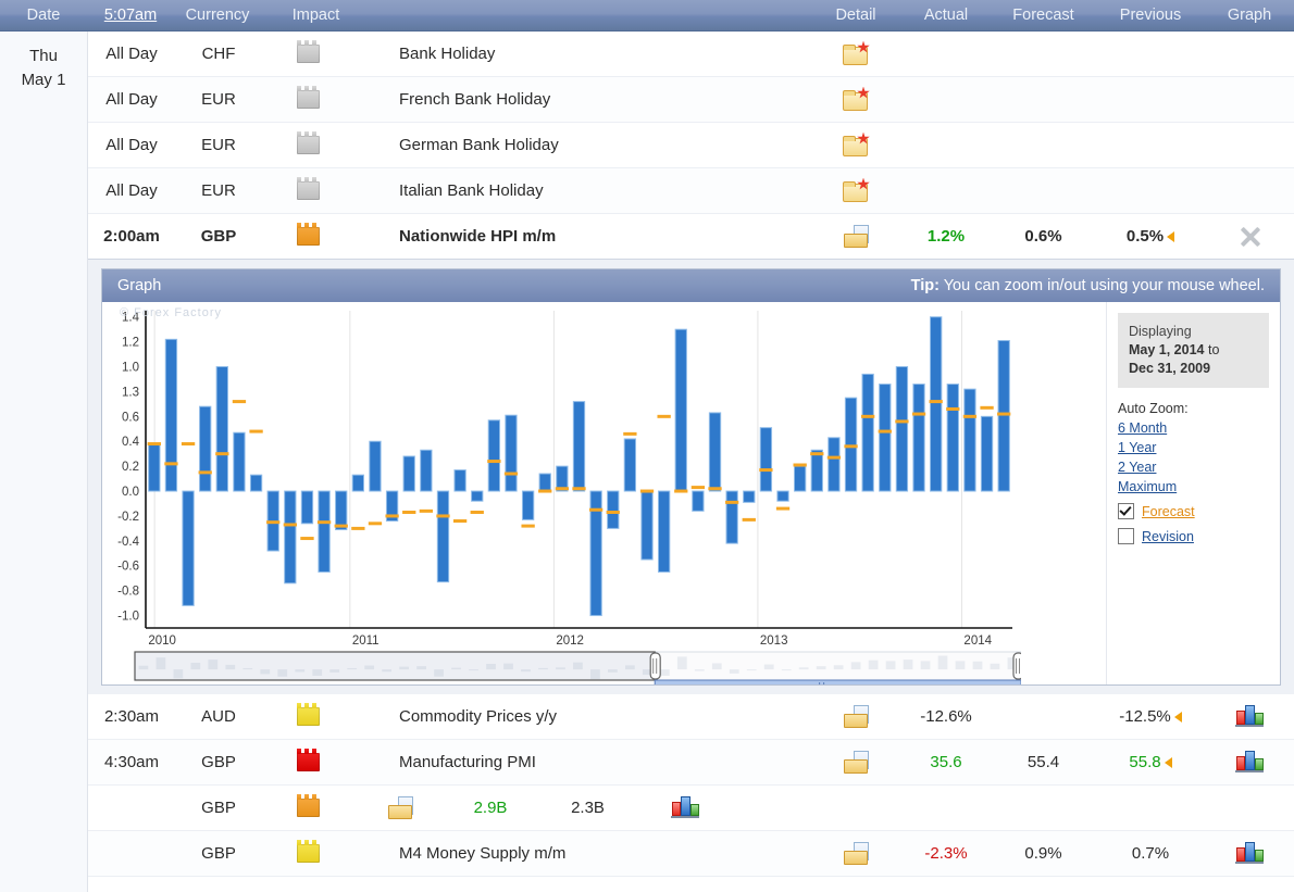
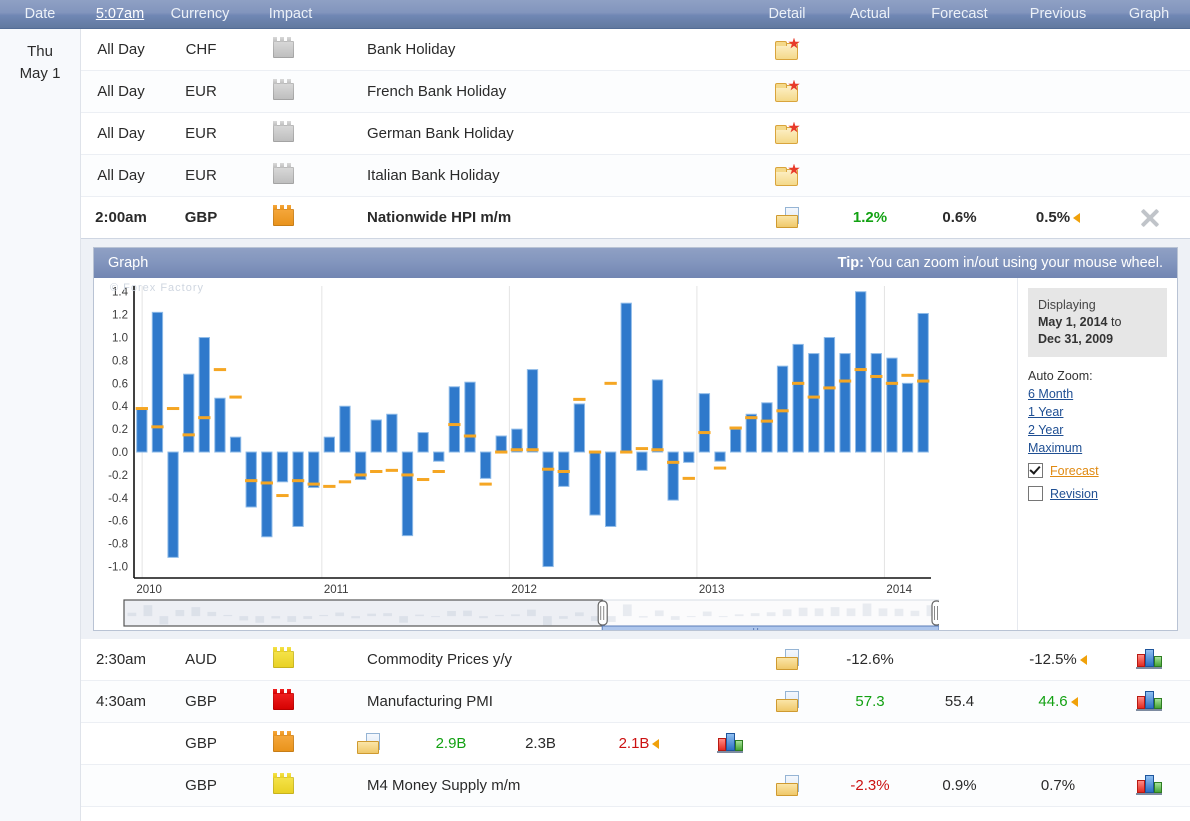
  Date
  5:07am
  Currency
  Impact
  Detail
  Actual
  Forecast
  Previous
  Graph
  Thu
  May 1
  All Day
  CHF
  Bank Holiday
  All Day
  EUR
  French Bank Holiday
  All Day
  EUR
  German Bank Holiday
  All Day
  EUR
  Italian Bank Holiday
  2:00am
  GBP
  Nationwide HPI m/m
  1.2%
  0.6%
  0.5%
  Graph
  Tip: You can zoom in/out using your mouse wheel.
  © Forex Factory
  1.4
  1.2
  1.0
- 1.3
+ 0.8
  0.6
  0.4
  0.2
  0.0
  -0.2
  -0.4
  -0.6
  -0.8
  -1.0
  2010
  2011
  2012
  2013
  2014
  Displaying
  May 1, 2014 to
  Dec 31, 2009
  Auto Zoom:
  6 Month
  1 Year
  2 Year
  Maximum
  Forecast
  Revision
  2:30am
  AUD
  Commodity Prices y/y
  -12.6%
  -12.5%
  4:30am
  GBP
  Manufacturing PMI
- 35.6
+ 57.3
  55.4
- 55.8
+ 44.6
  GBP
  2.9B
  2.3B
+ 2.1B
  GBP
  M4 Money Supply m/m
  -2.3%
  0.9%
  0.7%
